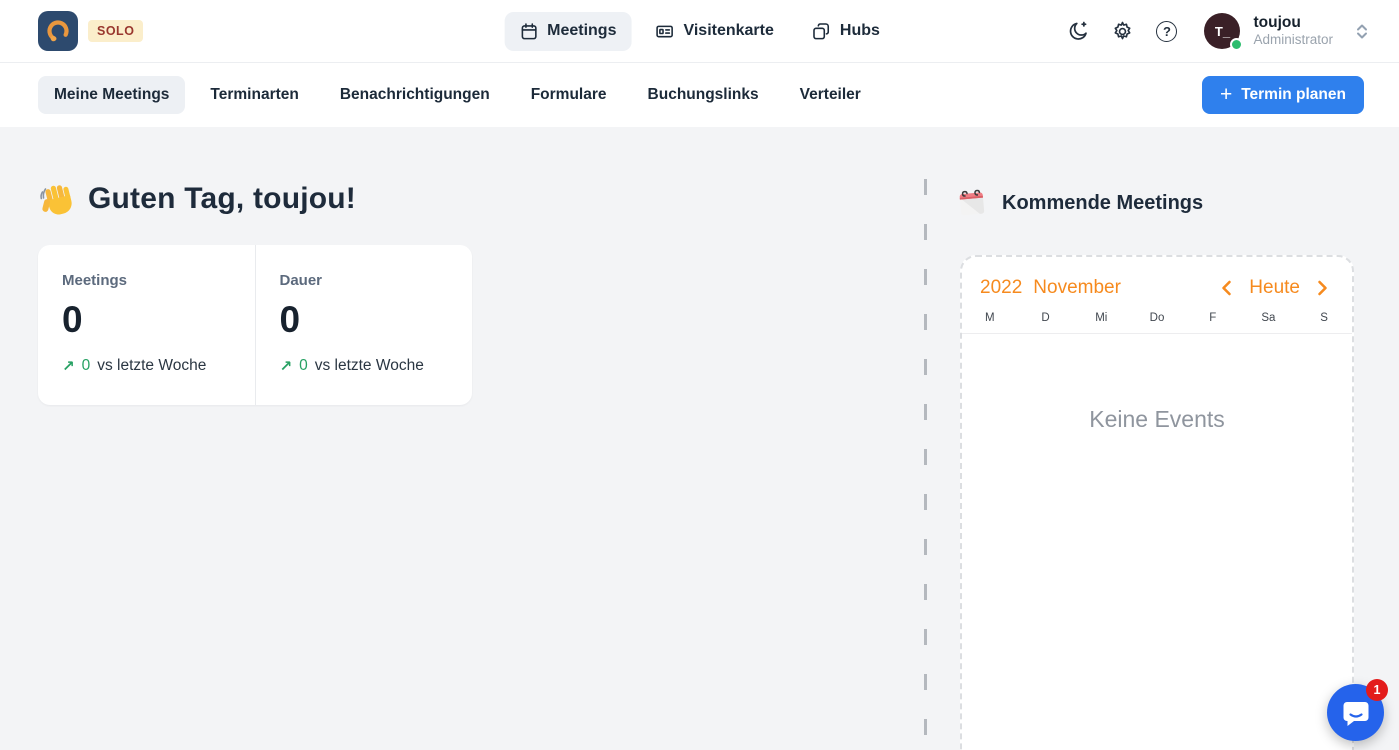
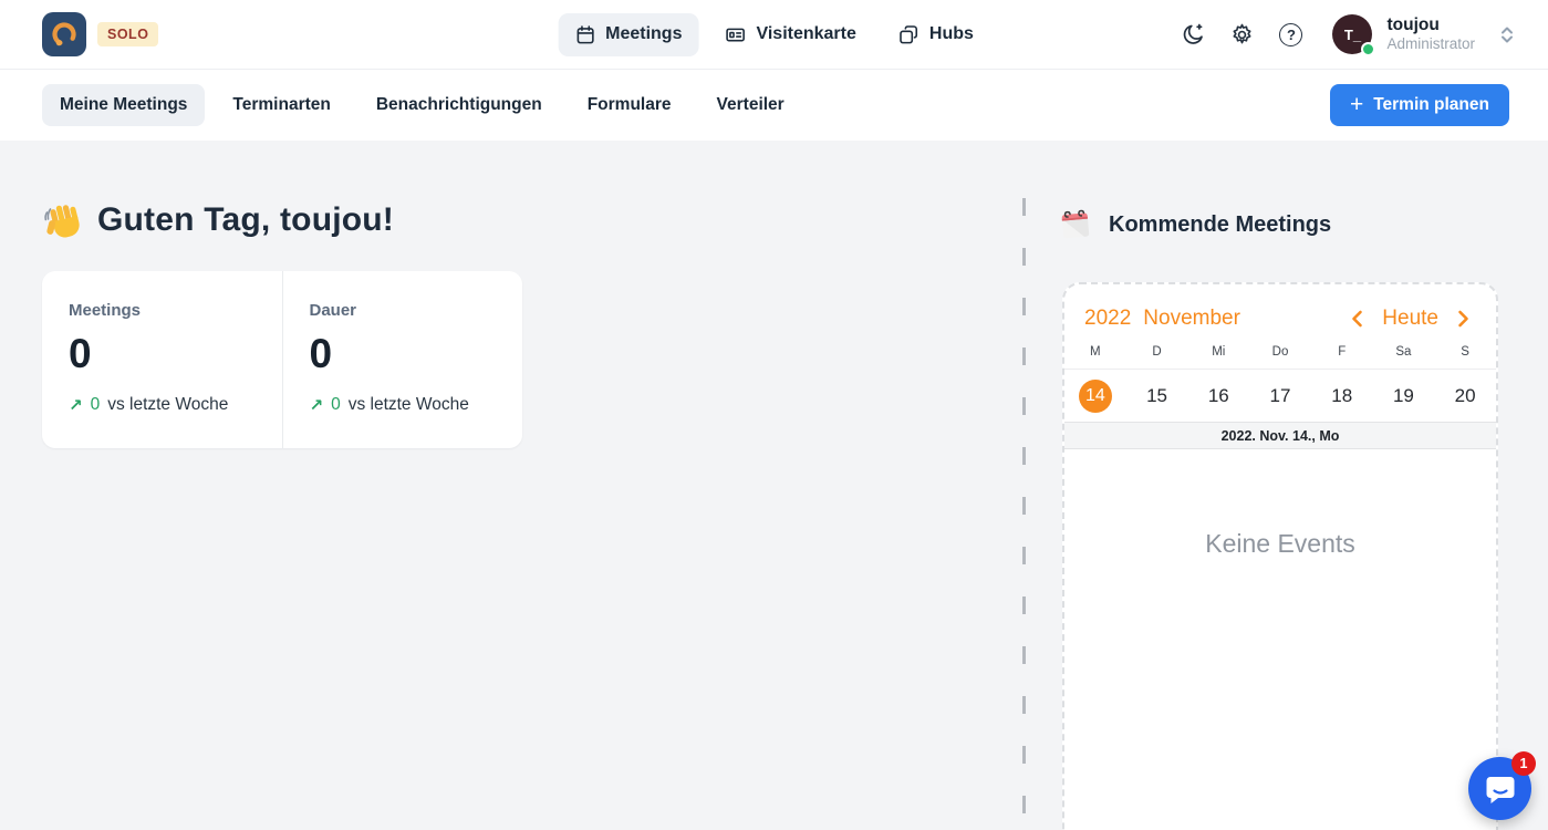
  SOLO
  Meetings
  Visitenkarte
  Hubs
  ?
  T_
  toujou
  Administrator
  Meine Meetings
  Terminarten
  Benachrichtigungen
  Formulare
- Buchungslinks
  Verteiler
  +
  Termin planen
  Guten Tag, toujou!
  Meetings
  0
  ↗
  0
  vs letzte Woche
  Dauer
  0
  ↗
  0
  vs letzte Woche
  Kommende Meetings
  2022
  November
  Heute
  M
  D
  Mi
  Do
  F
  Sa
  S
+ 14
+ 15
+ 16
+ 17
+ 18
+ 19
+ 20
+ 2022. Nov. 14., Mo
  Keine Events
  1
